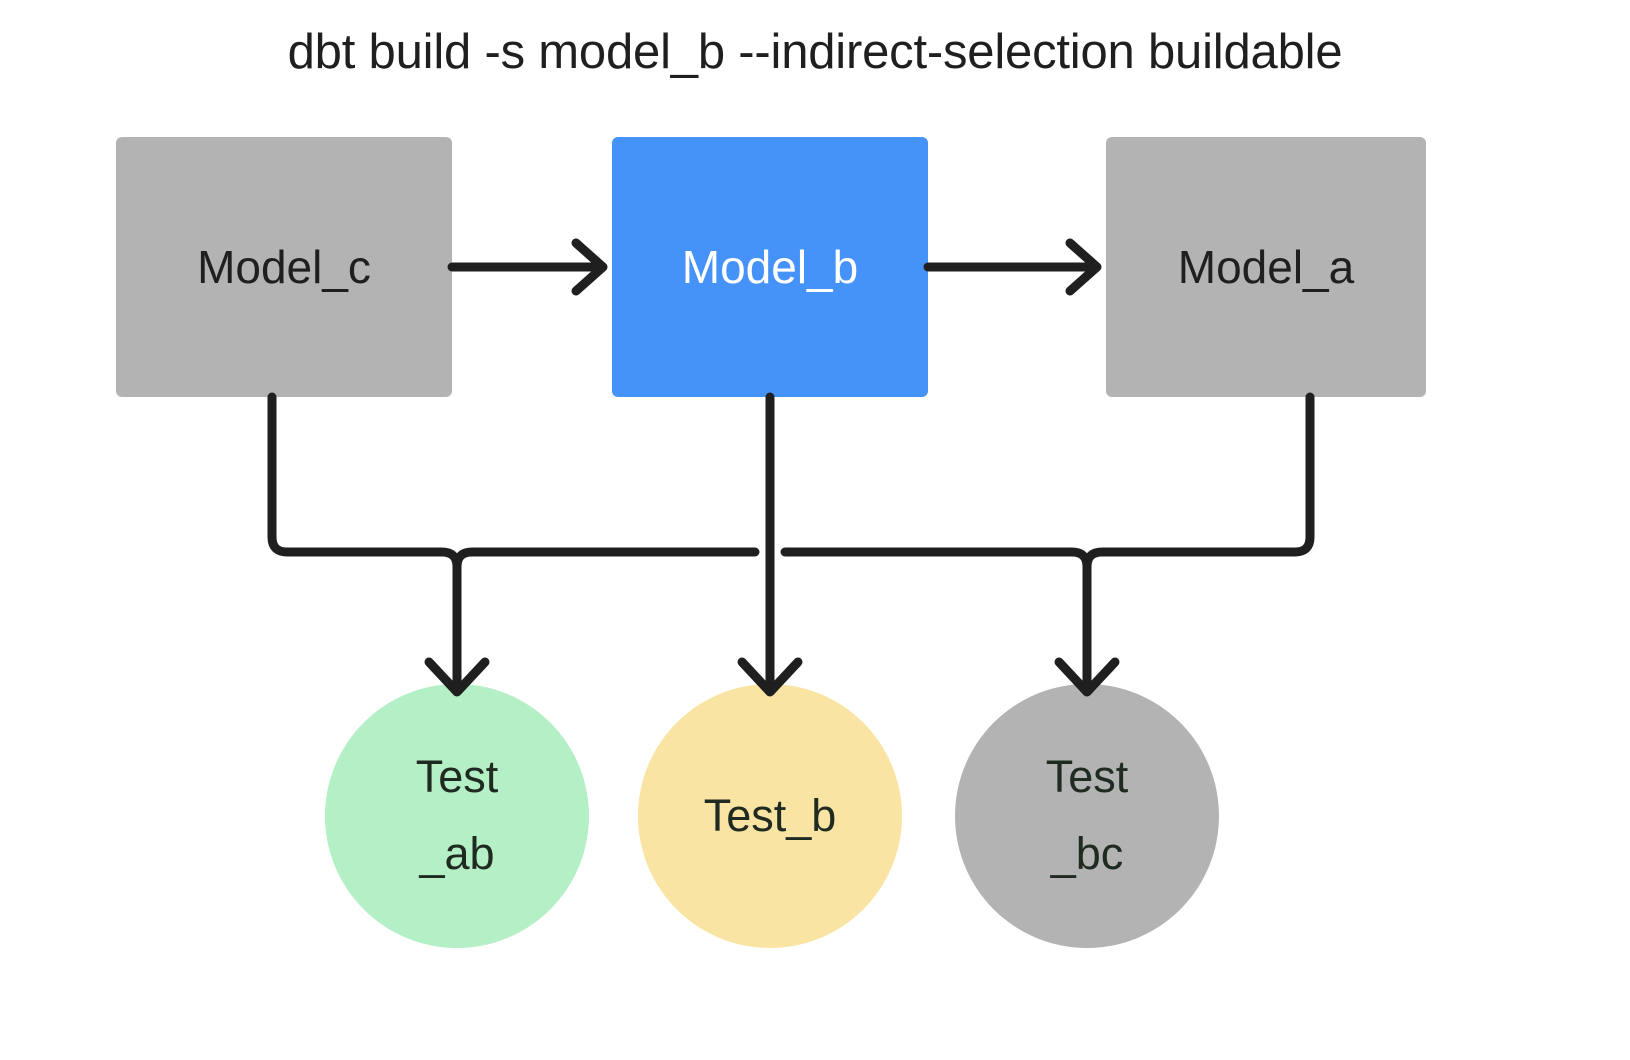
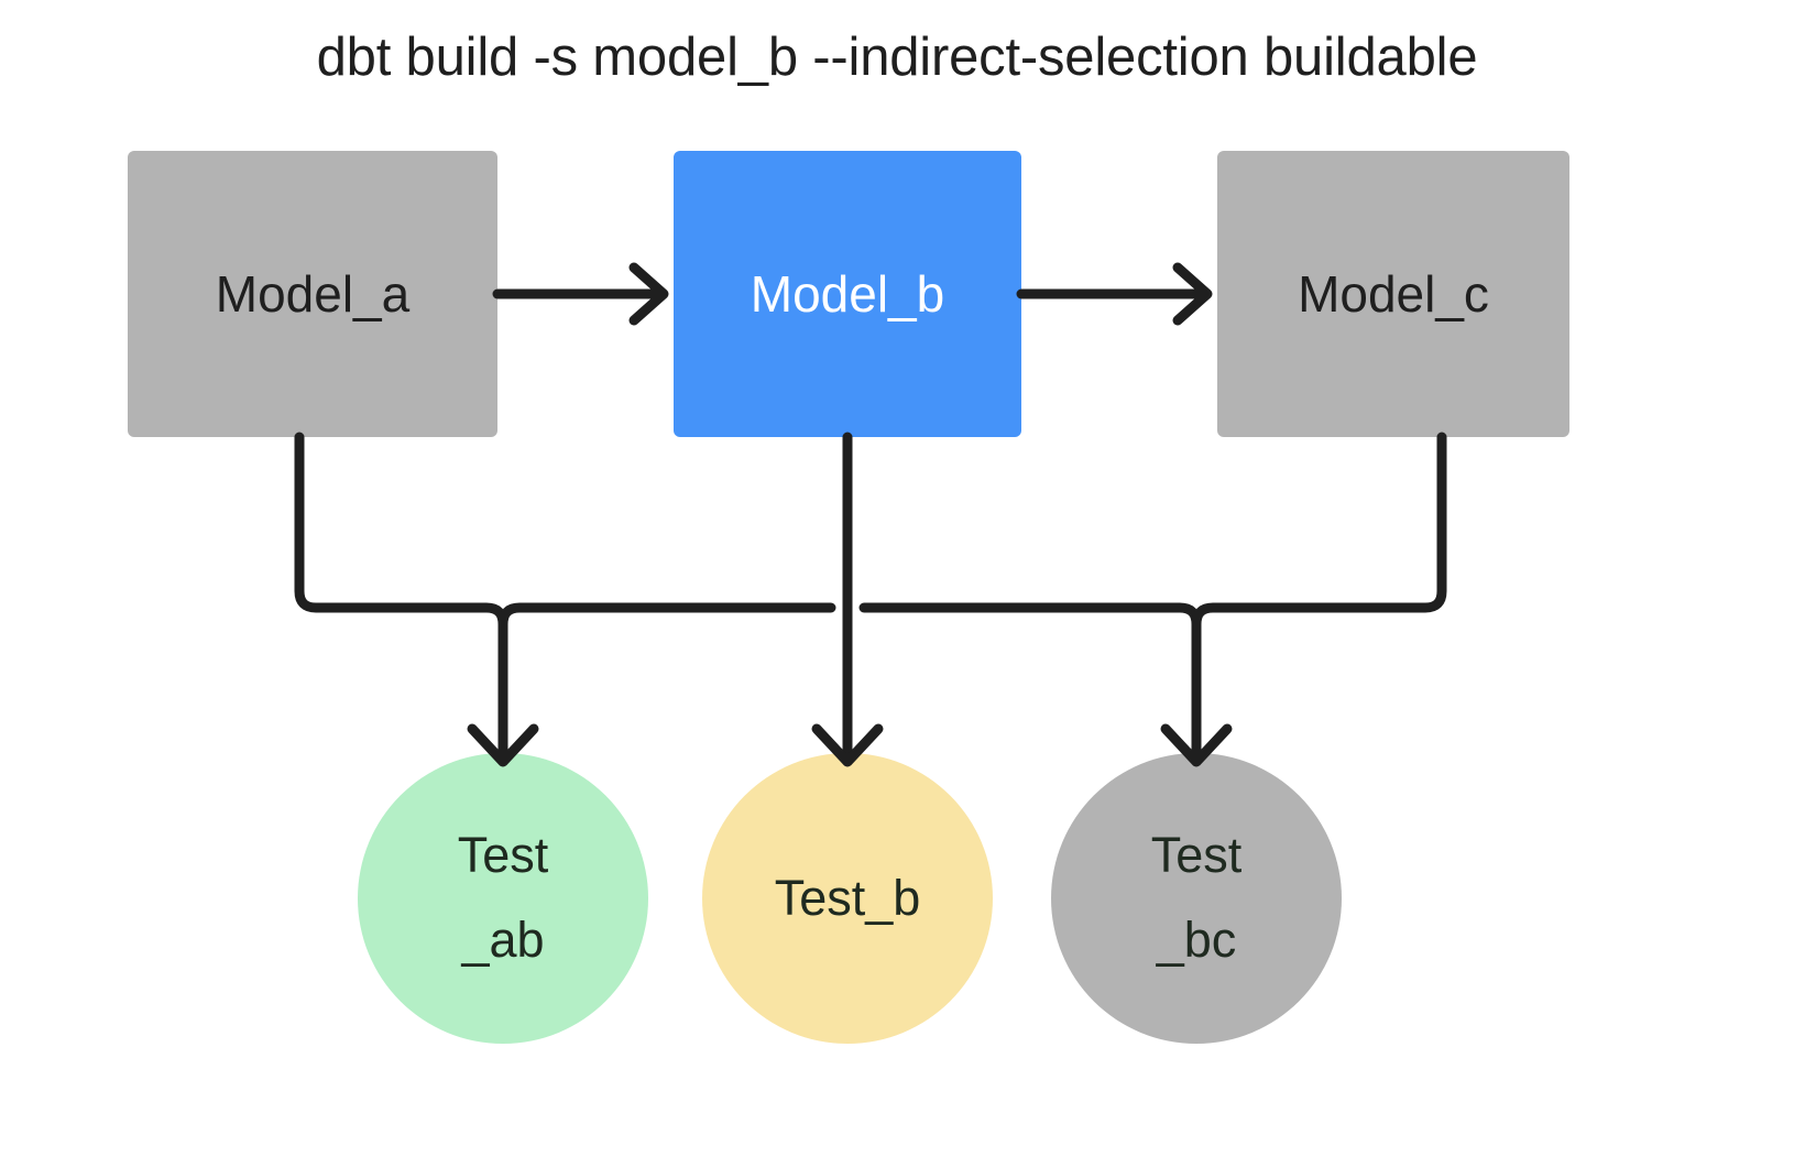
  dbt build -s model_b --indirect-selection buildable
- Model_c
+ Model_a
  Model_b
- Model_a
+ Model_c
  Test
  _ab
  Test_b
  Test
  _bc
